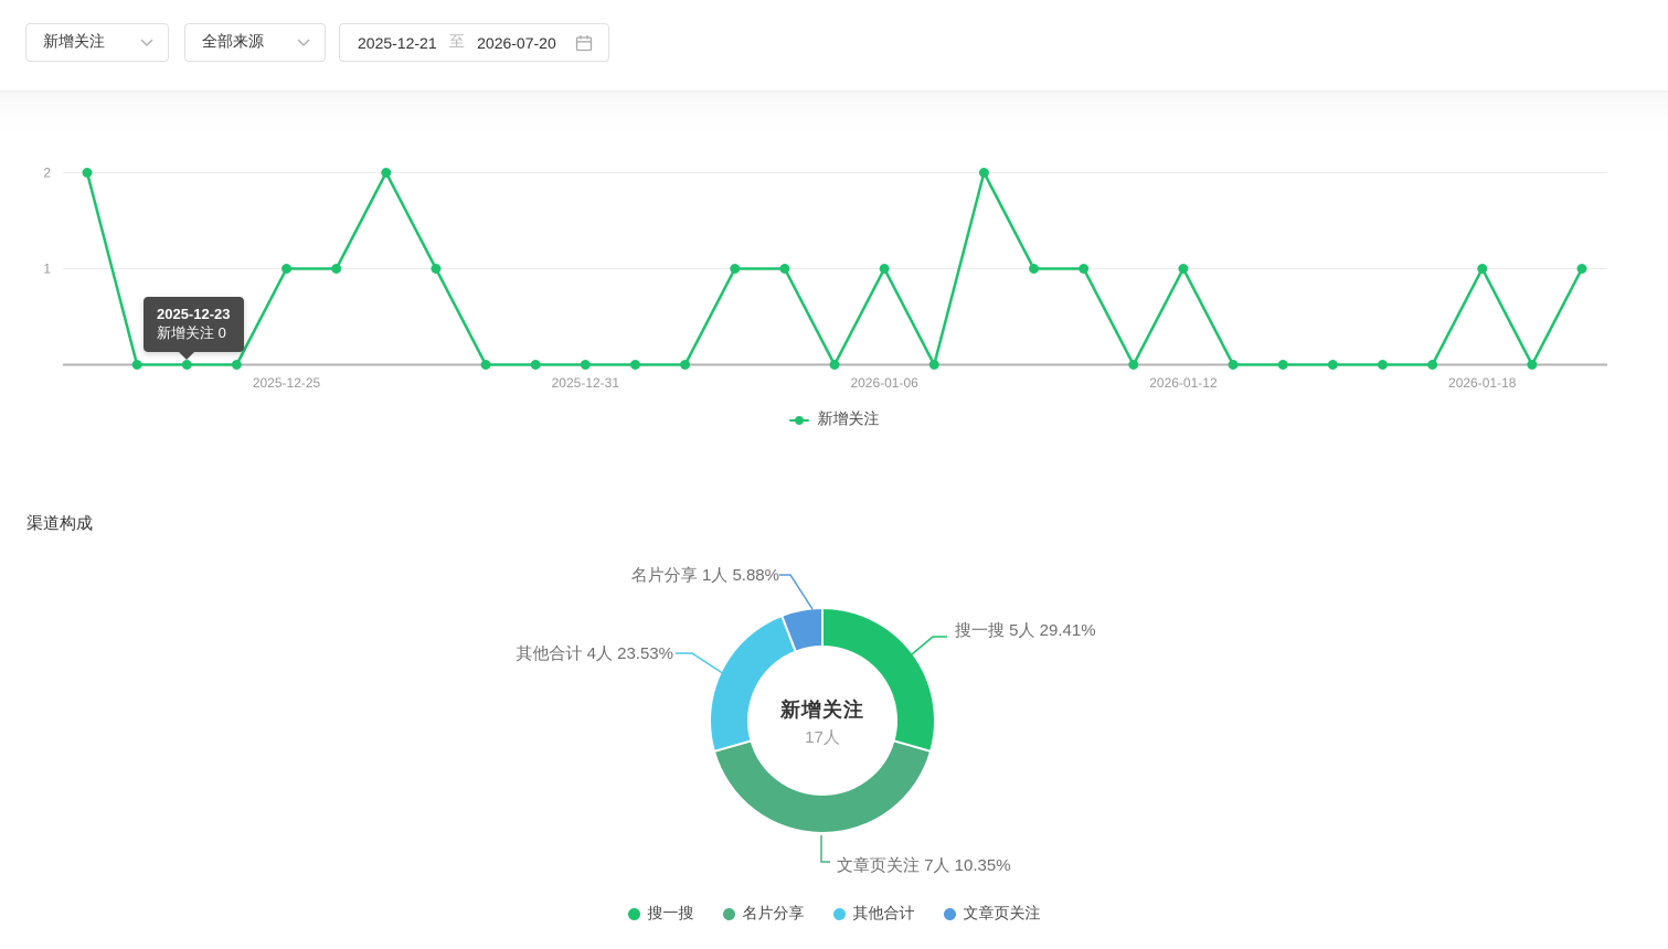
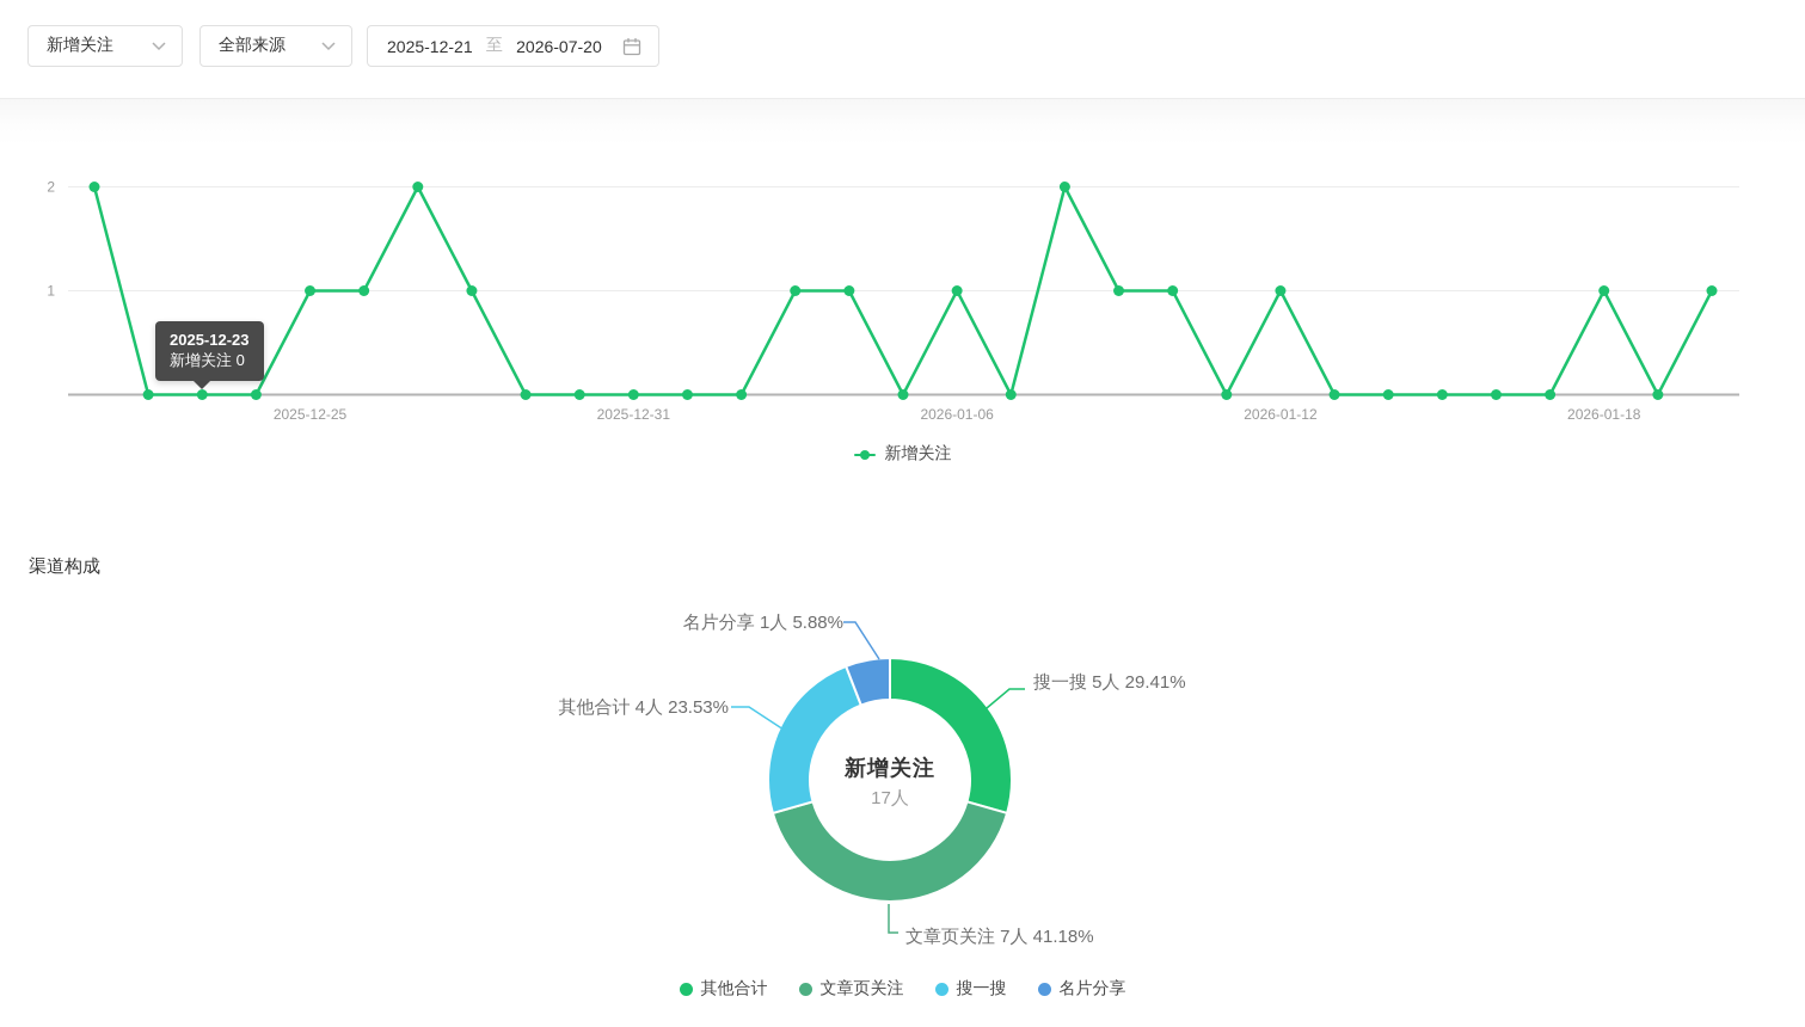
  新增关注
  全部来源
  2025-12-21
  至
  2026-07-20
  1
  2
  2025-12-25
  2025-12-31
  2026-01-06
  2026-01-12
  2026-01-18
  2025-12-23
  新增关注 0
  新增关注
  渠道构成
  名片分享 1人 5.88%
  搜一搜 5人 29.41%
  其他合计 4人 23.53%
- 文章页关注 7人 10.35%
+ 文章页关注 7人 41.18%
  新增关注
  17人
- 搜一搜
+ 其他合计
- 名片分享
+ 文章页关注
- 其他合计
+ 搜一搜
- 文章页关注
+ 名片分享
